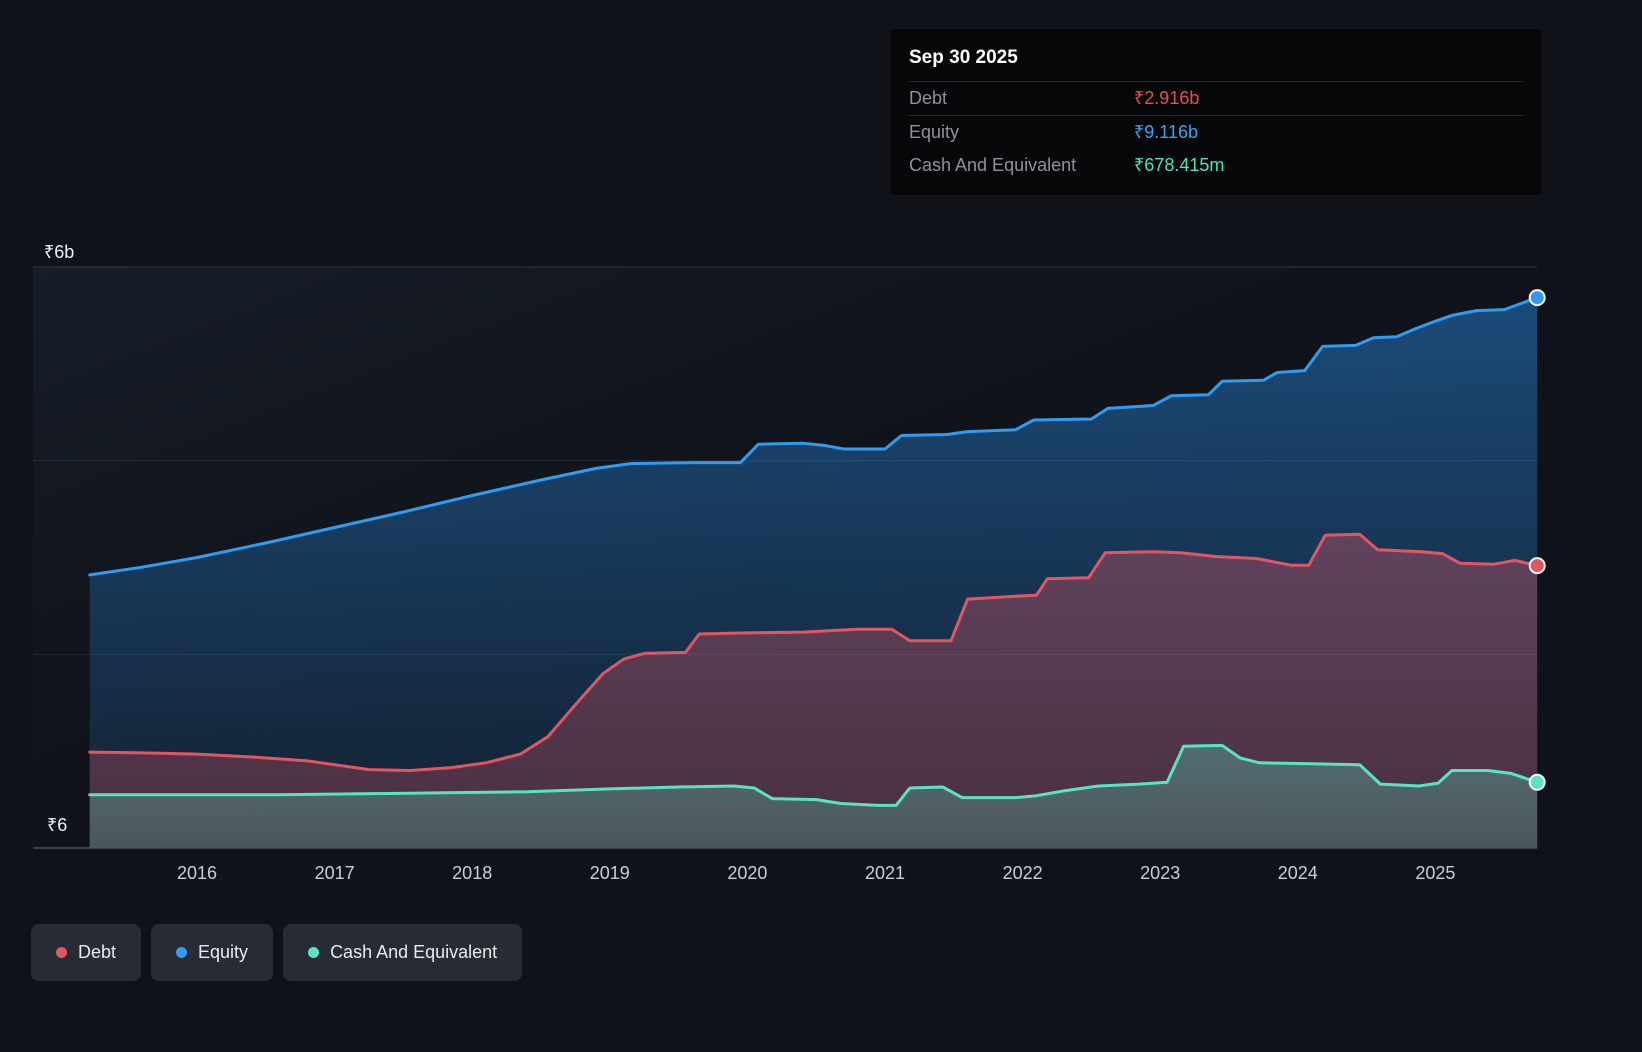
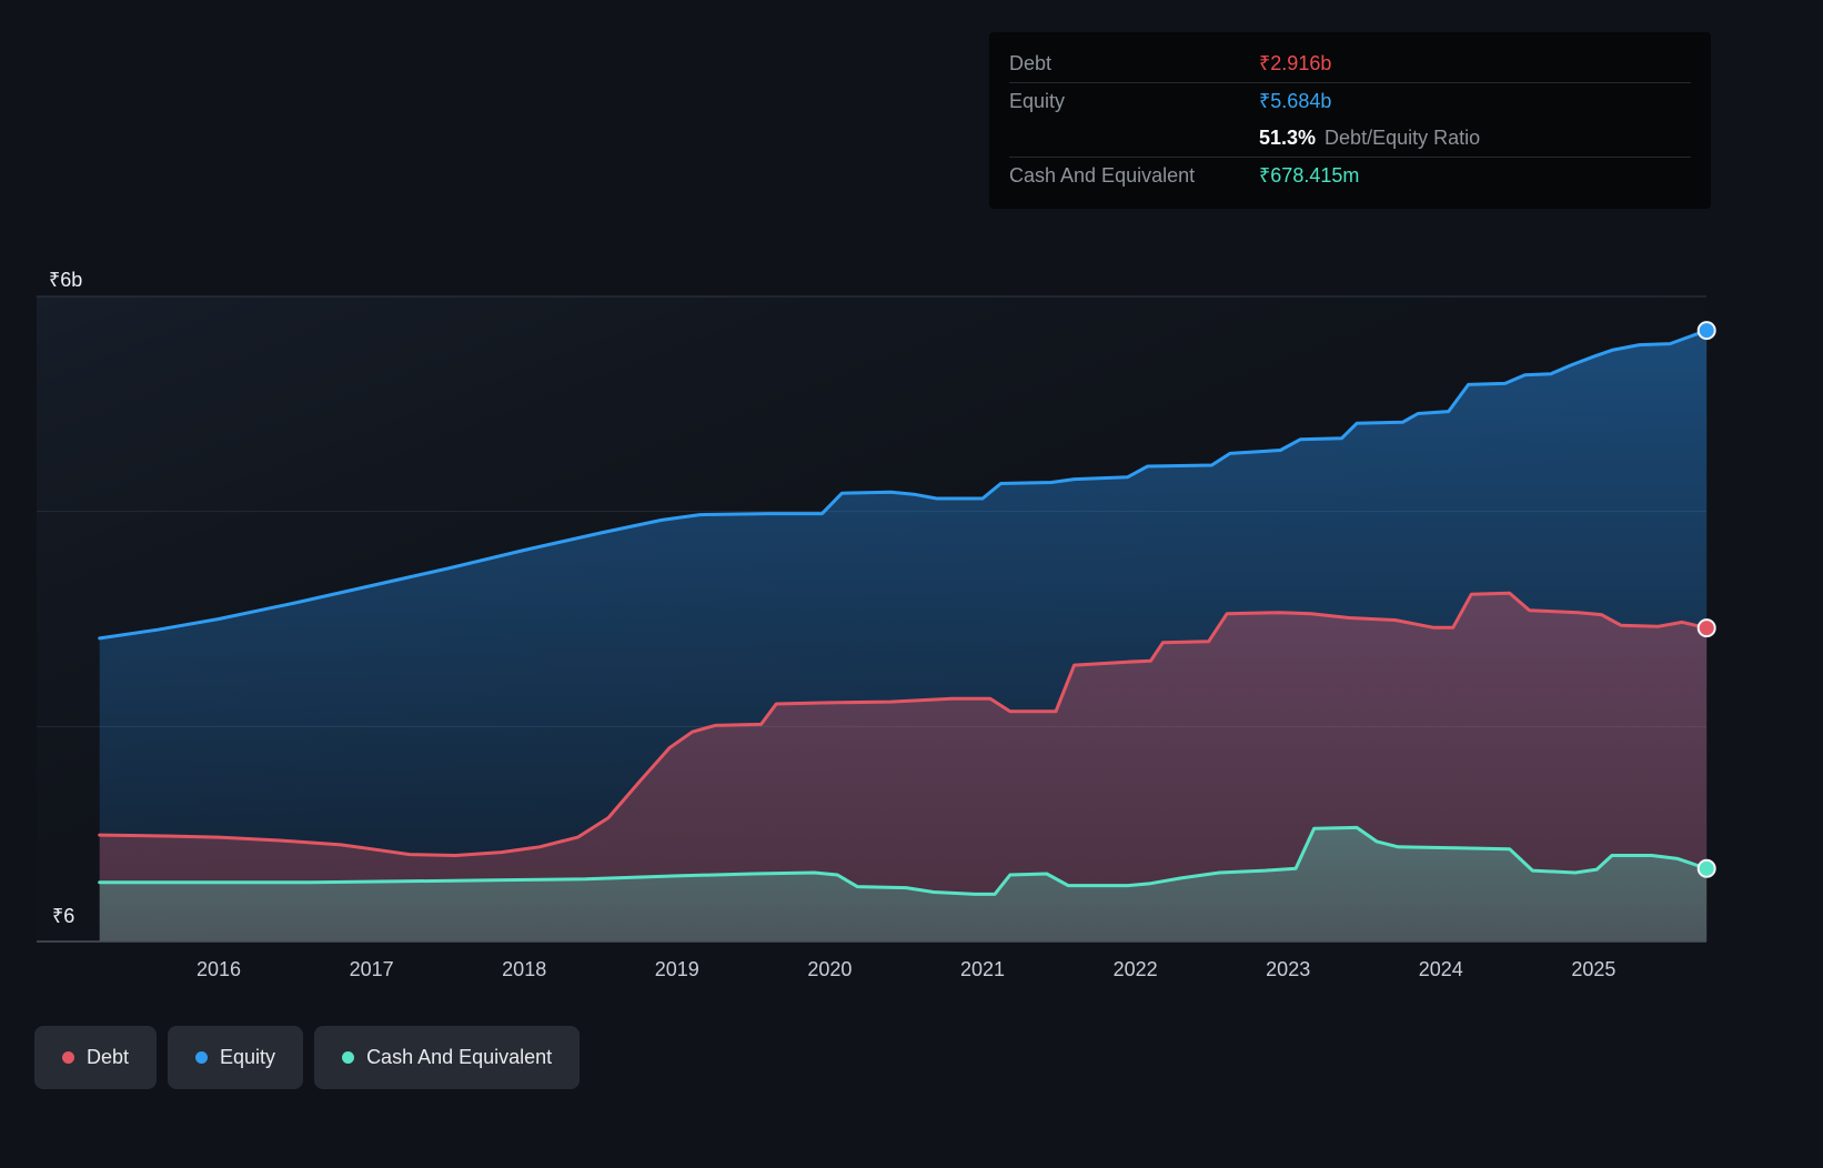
- Sep 30 2025
  Debt
  ₹2.916b
  Equity
- ₹9.116b
+ ₹5.684b
+ 51.3% Debt/Equity Ratio
  Cash And Equivalent
  ₹678.415m
  ₹6b
  ₹6
  2016
  2017
  2018
  2019
  2020
  2021
  2022
  2023
  2024
  2025
  Debt
  Equity
  Cash And Equivalent
